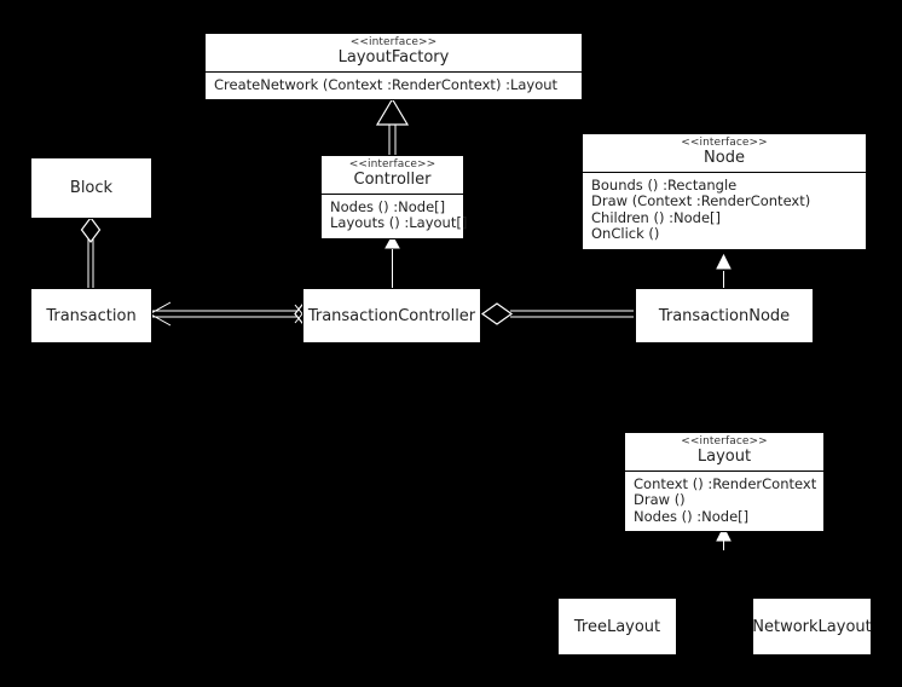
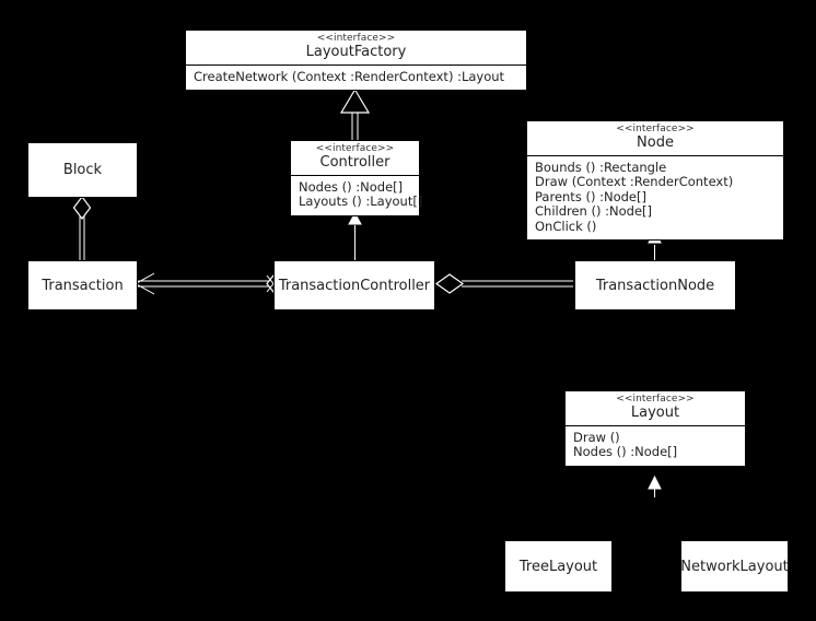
  <<interface>>
  LayoutFactory
  CreateNetwork (Context :RenderContext) :Layout
  <<interface>>
  Controller
  Nodes () :Node[]
  Layouts () :Layout[]
  <<interface>>
  Node
  Bounds () :Rectangle
  Draw (Context :RenderContext)
+ Parents () :Node[]
  Children () :Node[]
  OnClick ()
  <<interface>>
  Layout
- Context () :RenderContext
  Draw ()
  Nodes () :Node[]
  Block
  Transaction
  TransactionController
  TransactionNode
  TreeLayout
  NetworkLayout
